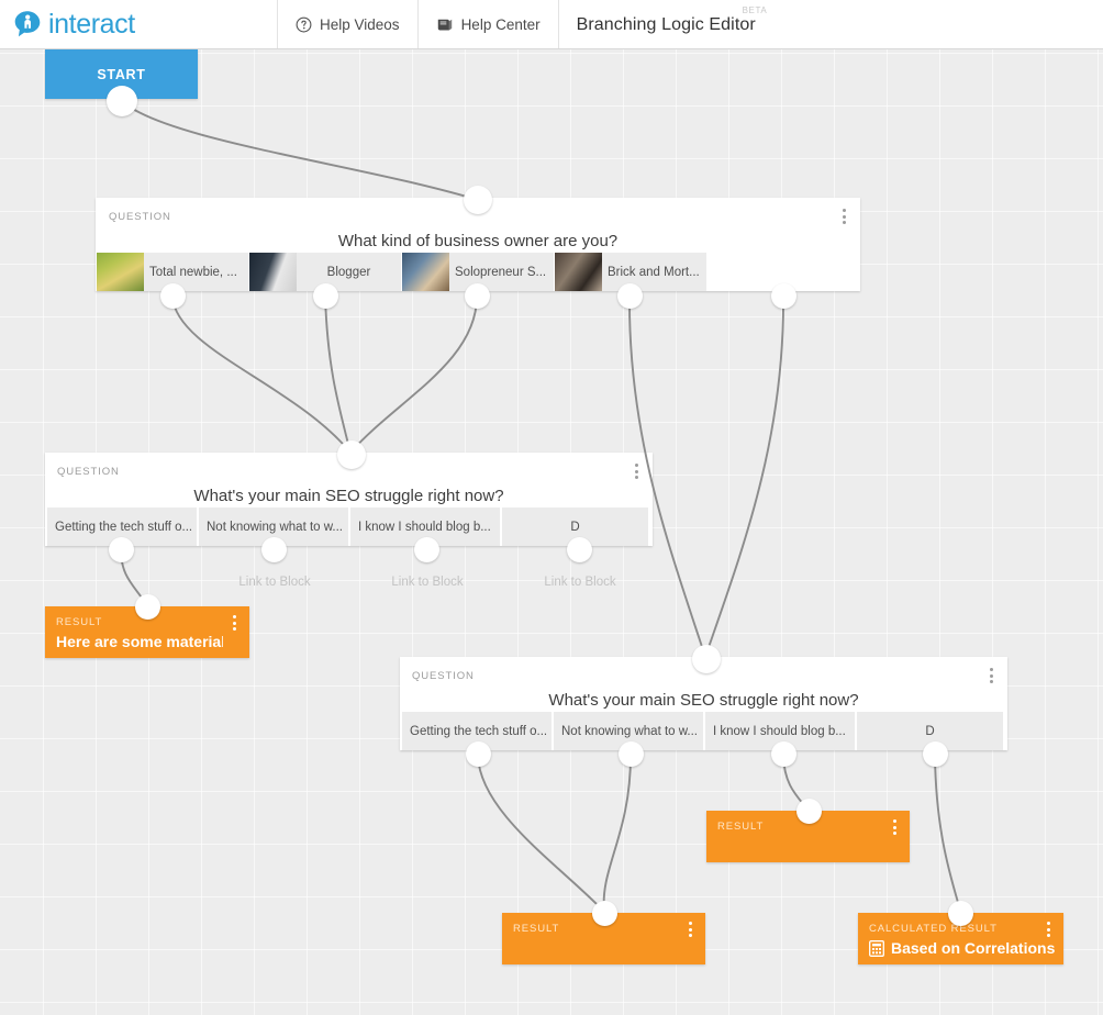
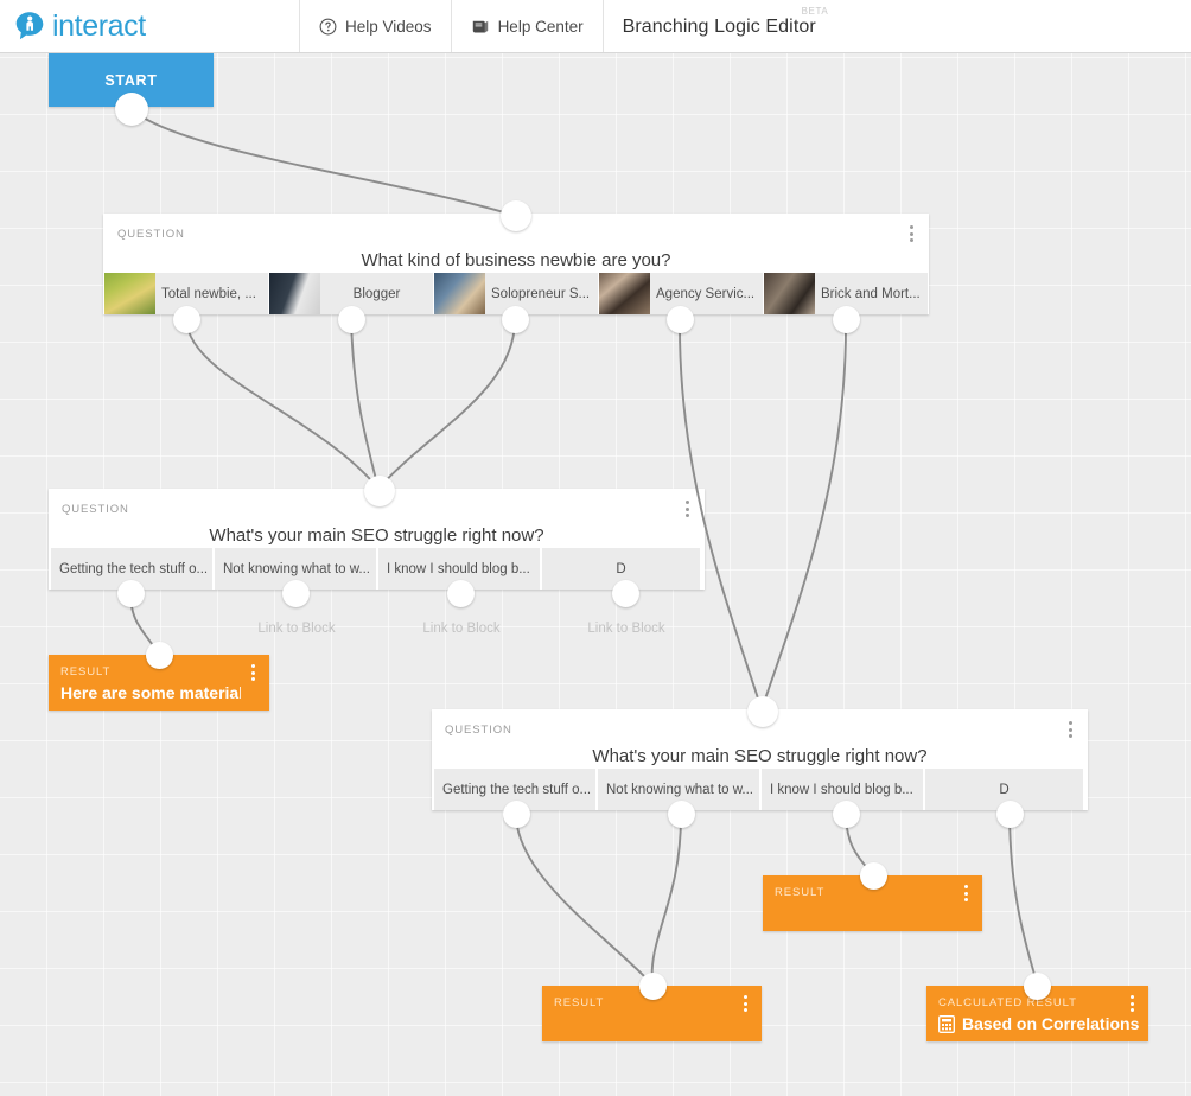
  interact
  Help Videos
  Help Center
  Branching Logic Editor
  BETA
  START
  QUESTION
- What kind of business owner are you?
+ What kind of business newbie are you?
  Total newbie, ...
  Blogger
  Solopreneur S...
+ Agency Servic...
  Brick and Mort...
  QUESTION
  What's your main SEO struggle right now?
  Getting the tech stuff o...
  Not knowing what to w...
  I know I should blog b...
  D
  Link to Block
  Link to Block
  Link to Block
  RESULT
  Here are some materia
  QUESTION
  What's your main SEO struggle right now?
  Getting the tech stuff o...
  Not knowing what to w...
  I know I should blog b...
  D
  RESULT
  RESULT
  CALCULATED RESULT
  Based on Correlations
